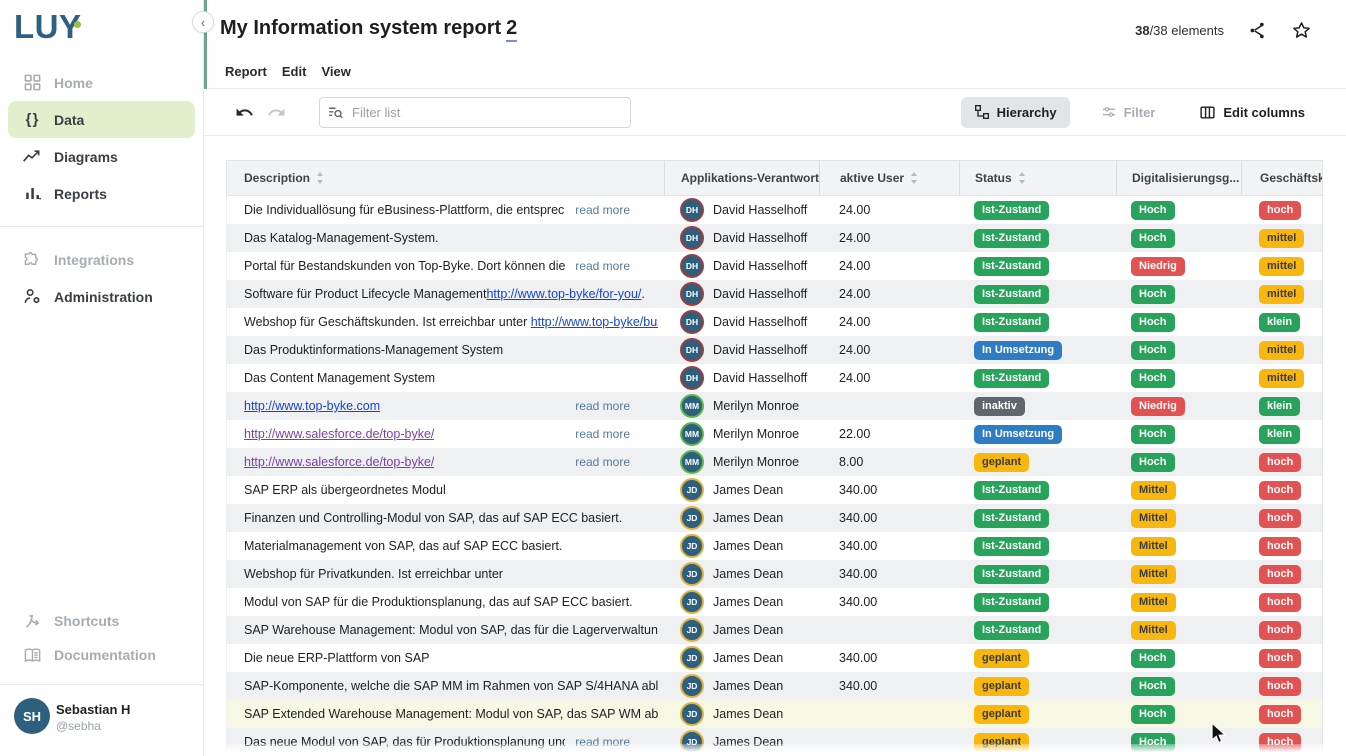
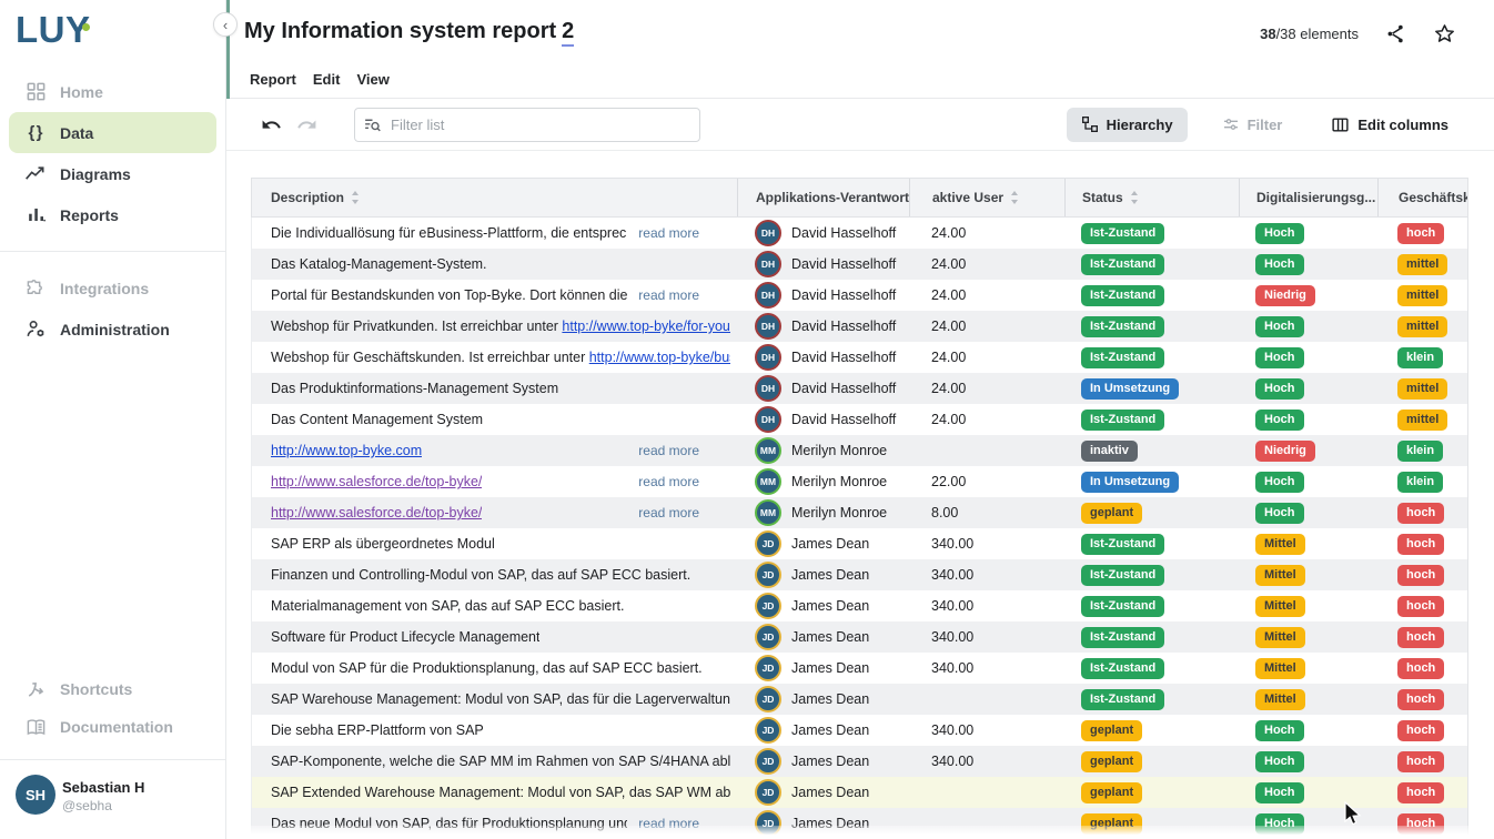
  LUY
  Home
  { }
  Data
  Diagrams
  Reports
  Integrations
  Administration
  Shortcuts
  Documentation
  SH
  Sebastian H
  @sebha
  ‹
  My Information system report 2
  38/38 elements
  Report
  Edit
  View
  Filter list
  Hierarchy
  Filter
  Edit columns
  Description
  Applikations-Verantwort
  aktive User
  Status
  Digitalisierungsg...
  Die Individuallösung für eBusiness-Plattform, die entsprec
  read more
  DH
  David Hasselhoff
  24.00
  Ist-Zustand
  Hoch
  hoch
  Das Katalog-Management-System.
  DH
  David Hasselhoff
  24.00
  Ist-Zustand
  Hoch
  mittel
  Portal für Bestandskunden von Top-Byke. Dort können die
  read more
  DH
  David Hasselhoff
  24.00
  Ist-Zustand
  Niedrig
  mittel
- Software für Product Lifecycle Managementhttp://www.top-byke/for-you/.
+ Webshop für Privatkunden. Ist erreichbar unter http://www.top-byke/for-you
  DH
  David Hasselhoff
  24.00
  Ist-Zustand
  Hoch
  mittel
  Webshop für Geschäftskunden. Ist erreichbar unter http://www.top-byke/bu
  DH
  David Hasselhoff
  24.00
  Ist-Zustand
  Hoch
  klein
  Das Produktinformations-Management System
  DH
  David Hasselhoff
  24.00
  In Umsetzung
  Hoch
  mittel
  Das Content Management System
  DH
  David Hasselhoff
  24.00
  Ist-Zustand
  Hoch
  mittel
  http://www.top-byke.com
  read more
  MM
  Merilyn Monroe
  inaktiv
  Niedrig
  klein
  http://www.salesforce.de/top-byke/
  read more
  MM
  Merilyn Monroe
  22.00
  In Umsetzung
  Hoch
  klein
  http://www.salesforce.de/top-byke/
  read more
  MM
  Merilyn Monroe
  8.00
  geplant
  Hoch
  hoch
  SAP ERP als übergeordnetes Modul
  JD
  James Dean
  340.00
  Ist-Zustand
  Mittel
  hoch
  Finanzen und Controlling-Modul von SAP, das auf SAP ECC basiert.
  JD
  James Dean
  340.00
  Ist-Zustand
  Mittel
  hoch
  Materialmanagement von SAP, das auf SAP ECC basiert.
  JD
  James Dean
  340.00
  Ist-Zustand
  Mittel
  hoch
- Webshop für Privatkunden. Ist erreichbar unter
+ Software für Product Lifecycle Management
  JD
  James Dean
  340.00
  Ist-Zustand
  Mittel
  hoch
  Modul von SAP für die Produktionsplanung, das auf SAP ECC basiert.
  JD
  James Dean
  340.00
  Ist-Zustand
  Mittel
  hoch
  SAP Warehouse Management: Modul von SAP, das für die Lagerverwaltun
  JD
  James Dean
  Ist-Zustand
  Mittel
  hoch
- Die neue ERP-Plattform von SAP
+ Die sebha ERP-Plattform von SAP
  JD
  James Dean
  340.00
  geplant
  Hoch
  hoch
  SAP-Komponente, welche die SAP MM im Rahmen von SAP S/4HANA abl
  JD
  James Dean
  340.00
  geplant
  Hoch
  hoch
  SAP Extended Warehouse Management: Modul von SAP, das SAP WM ab
  JD
  James Dean
  geplant
  Hoch
  hoch
  read more
  JD
  James Dean
  geplant
  Hoch
  hoch
